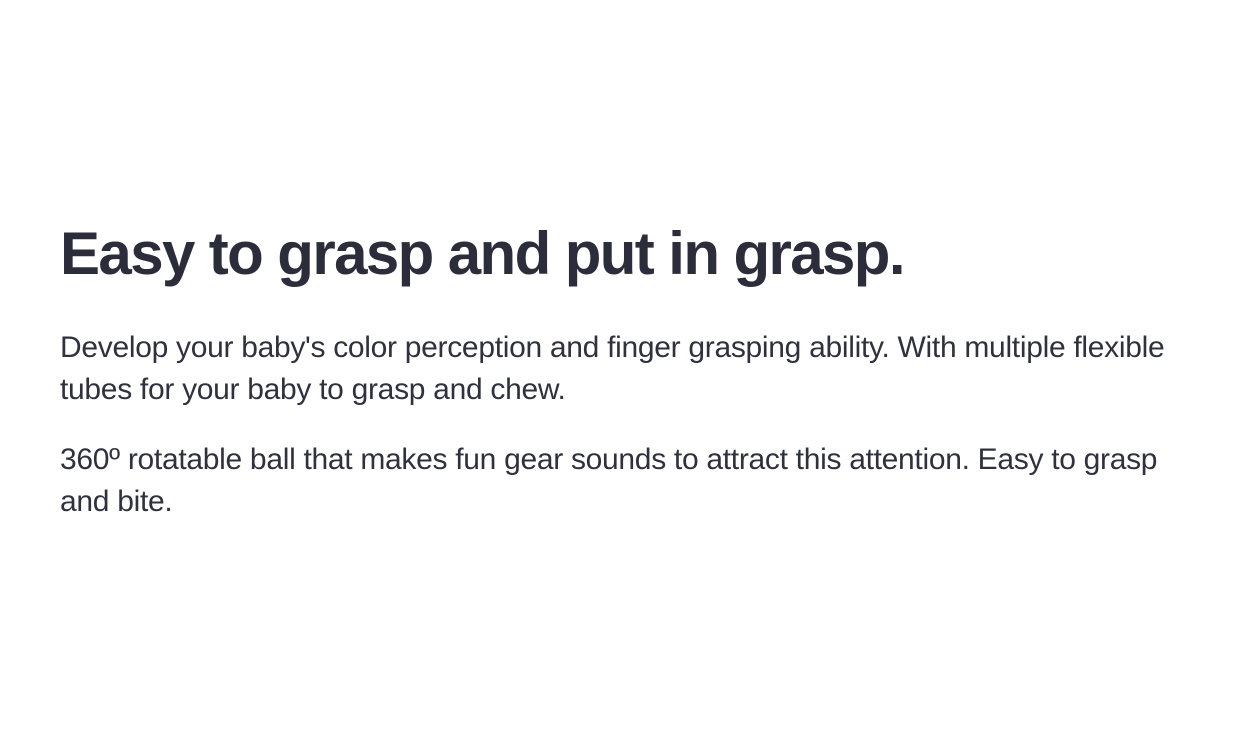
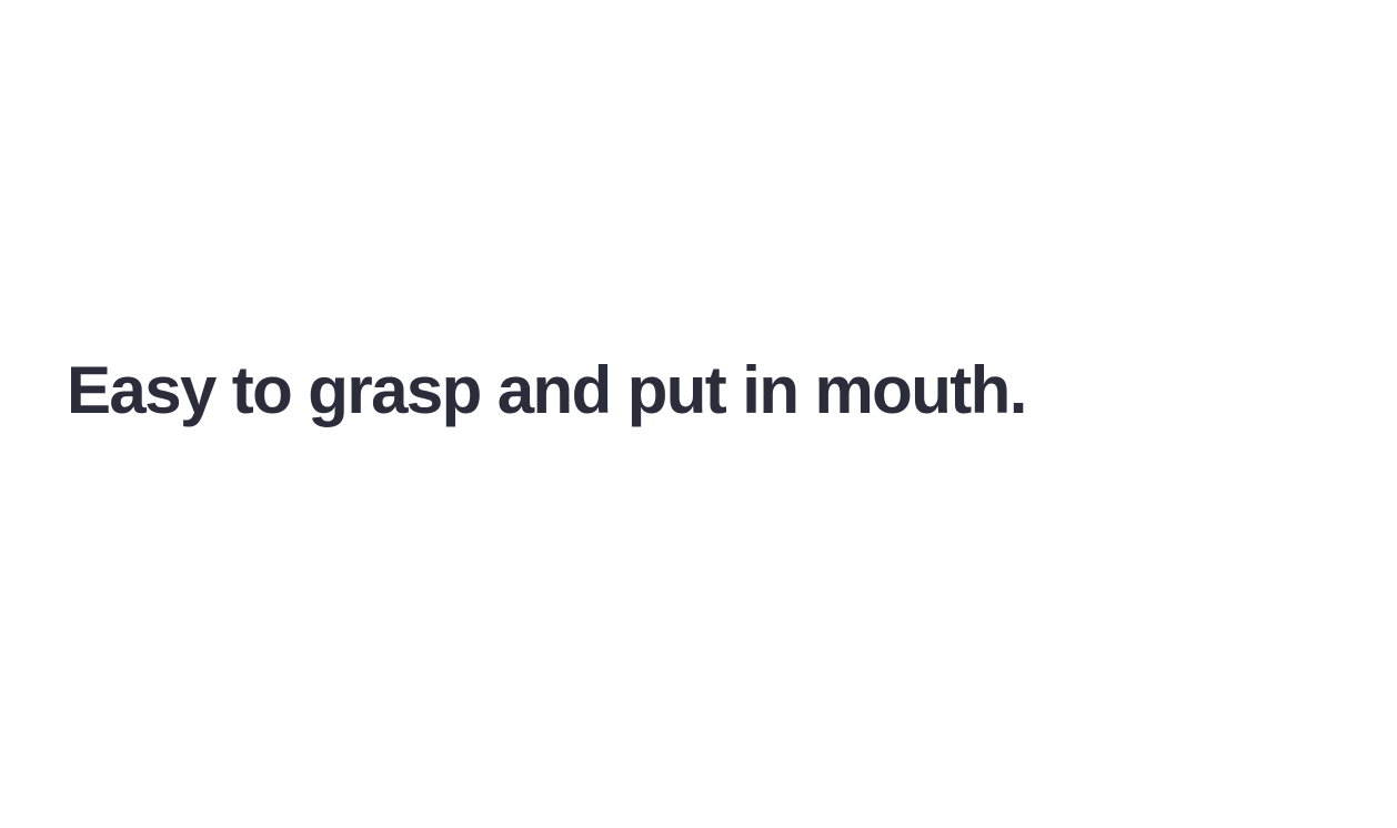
- Easy to grasp and put in grasp.
+ Easy to grasp and put in mouth.
- Develop your baby's color perception and finger grasping ability. With multiple flexible tubes for your baby to grasp and chew.
- 360º rotatable ball that makes fun gear sounds to attract this attention. Easy to grasp and bite.
